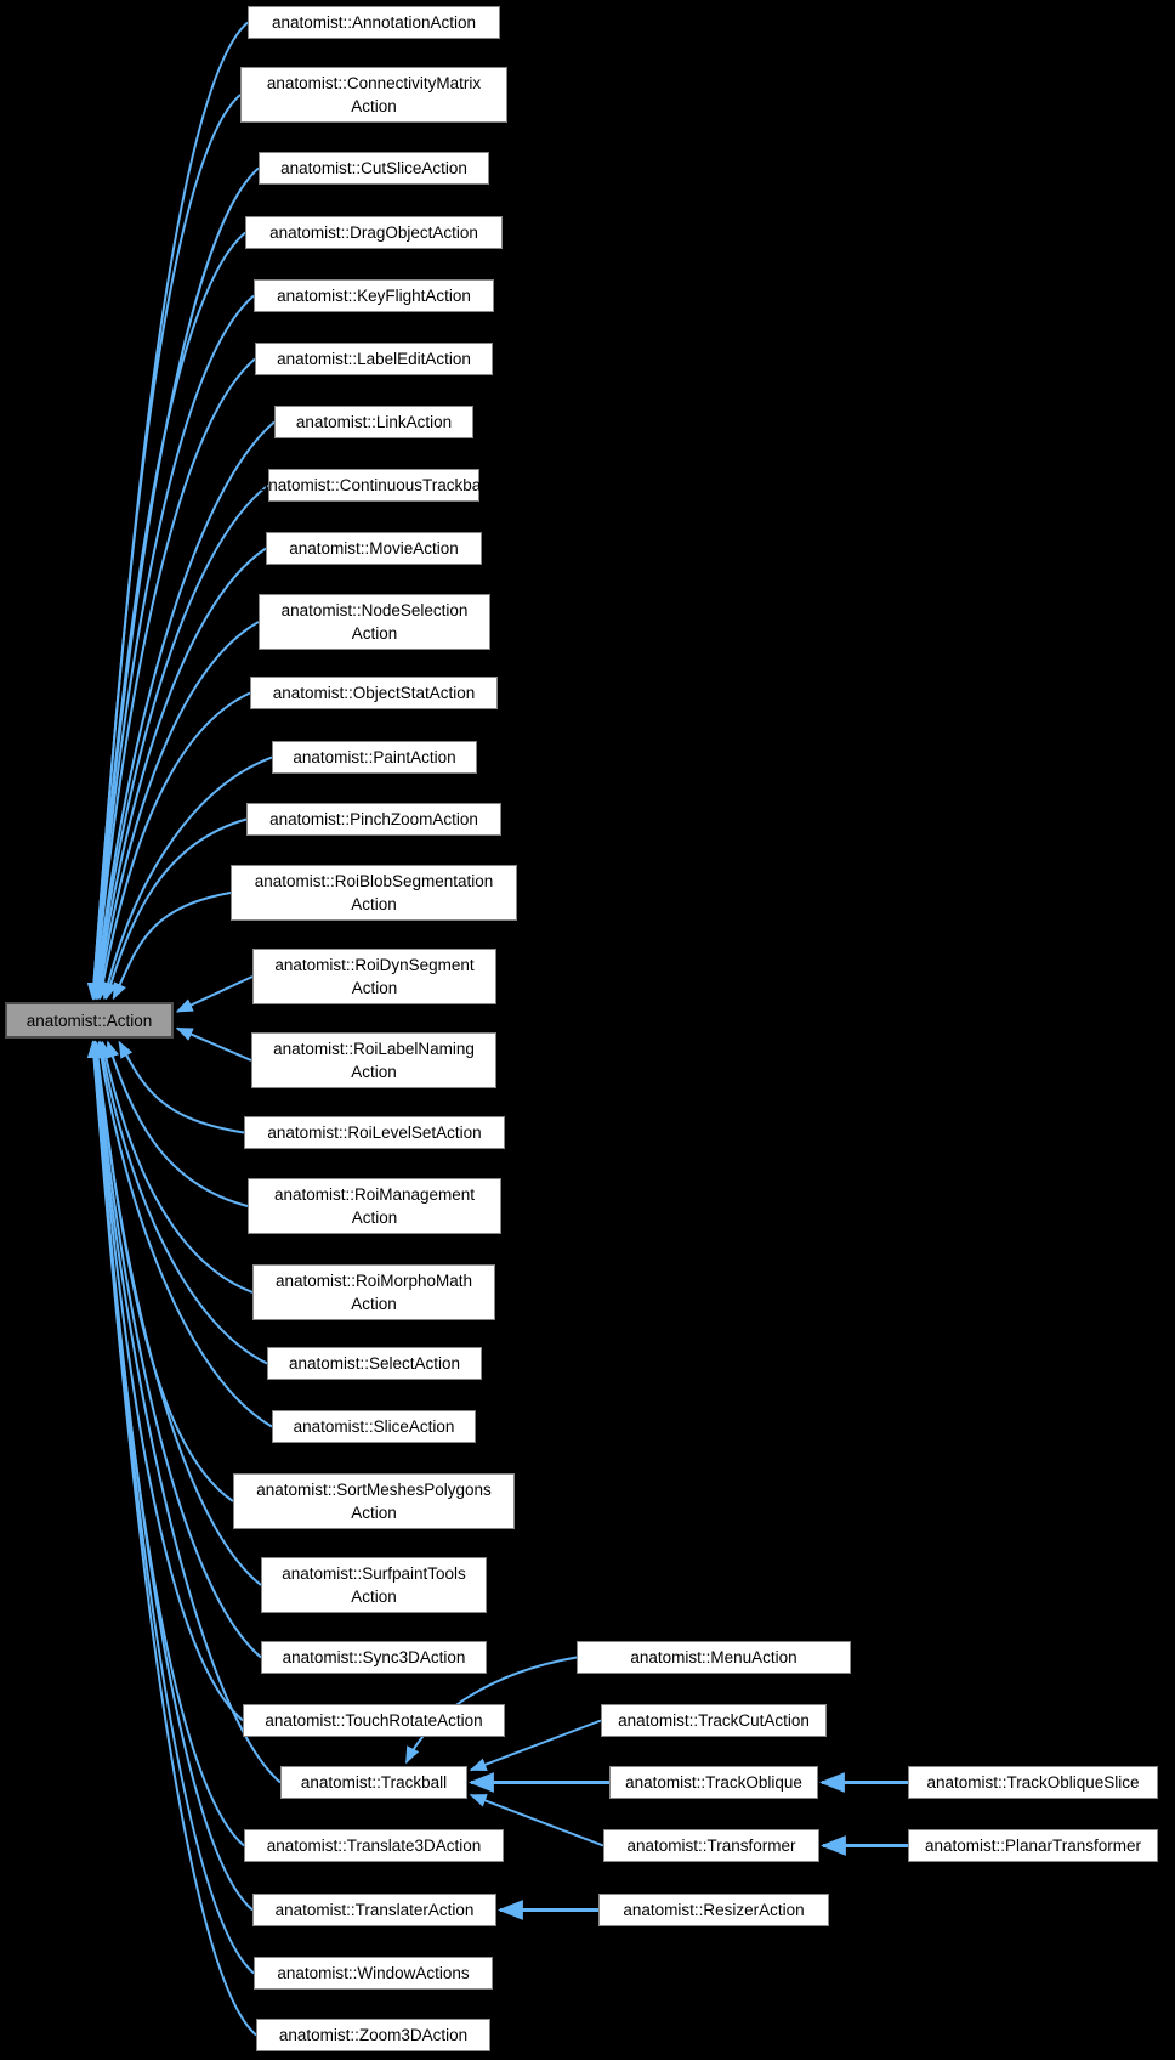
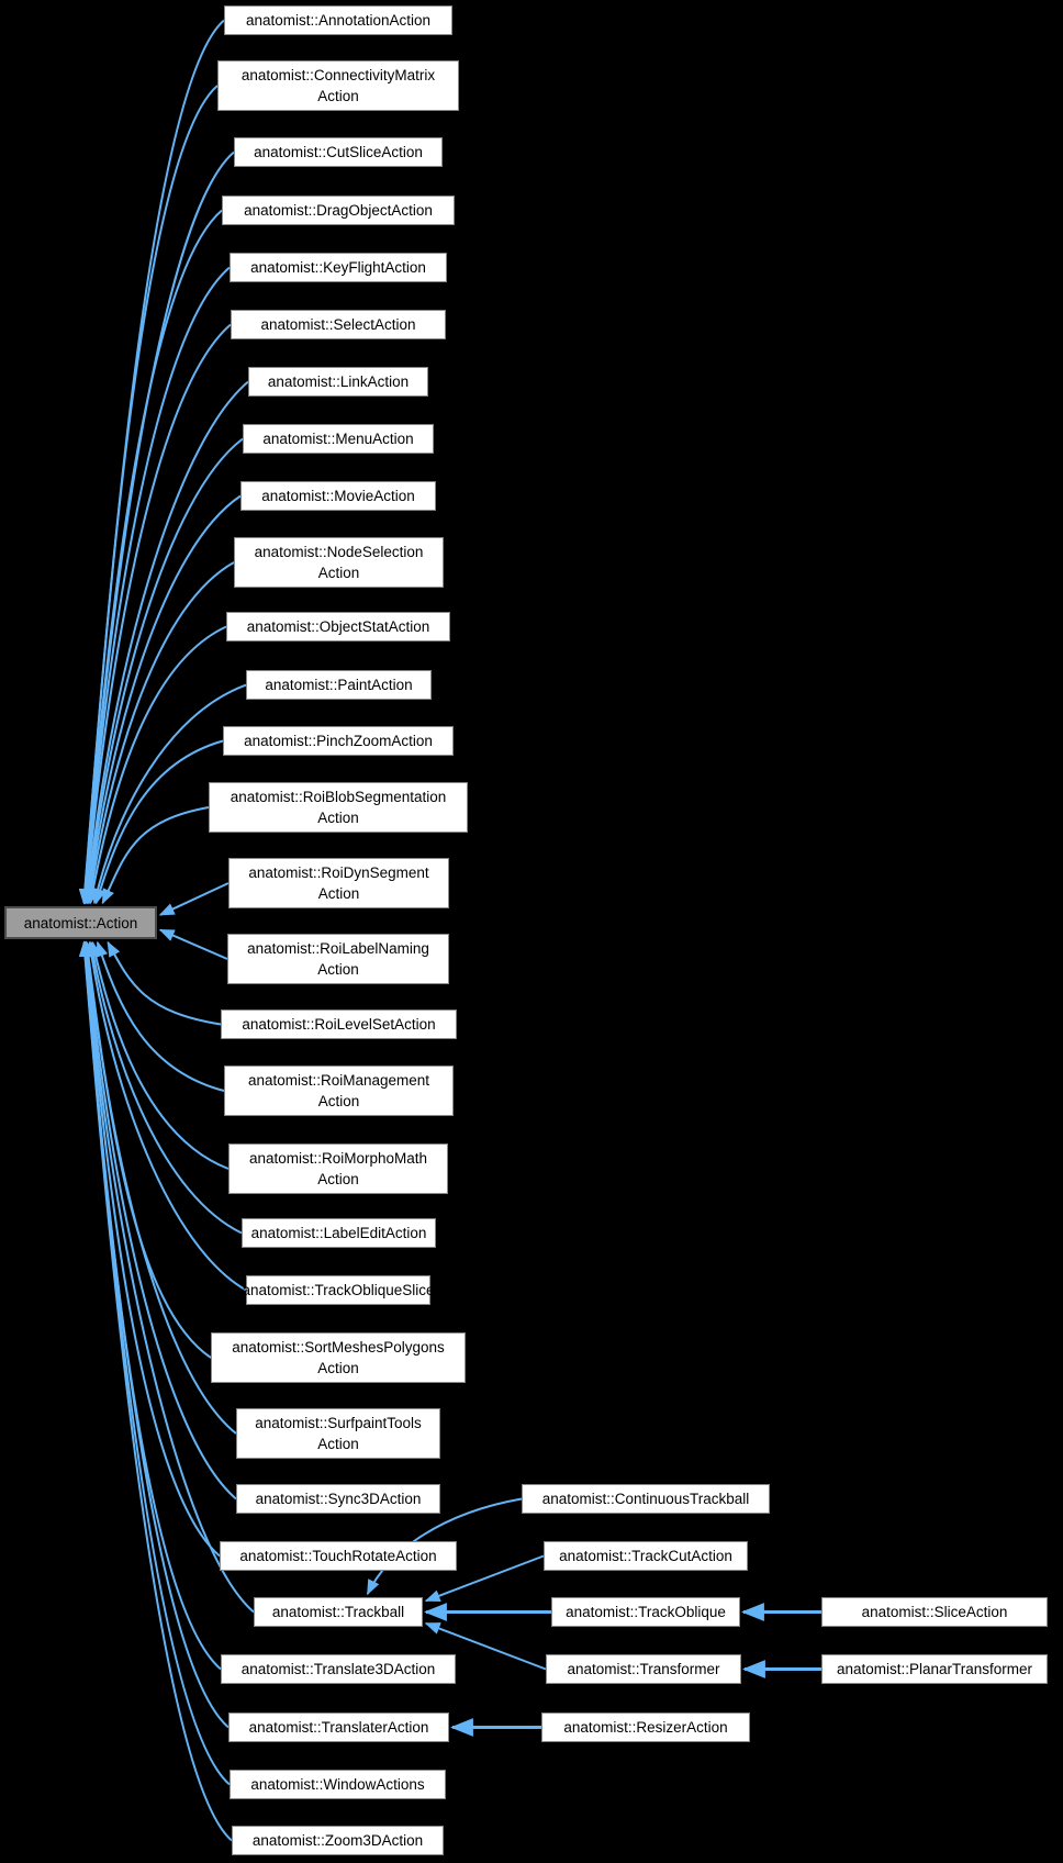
  anatomist::AnnotationAction
  anatomist::ConnectivityMatrix
  Action
  anatomist::CutSliceAction
  anatomist::DragObjectAction
  anatomist::KeyFlightAction
- anatomist::LabelEditAction
+ anatomist::SelectAction
  anatomist::LinkAction
- anatomist::ContinuousTrackball
+ anatomist::MenuAction
  anatomist::MovieAction
  anatomist::NodeSelection
  Action
  anatomist::ObjectStatAction
  anatomist::PaintAction
  anatomist::PinchZoomAction
  anatomist::RoiBlobSegmentation
  Action
  anatomist::RoiDynSegment
  Action
  anatomist::RoiLabelNaming
  Action
  anatomist::RoiLevelSetAction
  anatomist::RoiManagement
  Action
  anatomist::RoiMorphoMath
  Action
- anatomist::SelectAction
+ anatomist::LabelEditAction
- anatomist::SliceAction
+ anatomist::TrackObliqueSlice
  anatomist::SortMeshesPolygons
  Action
  anatomist::SurfpaintTools
  Action
  anatomist::Sync3DAction
  anatomist::TouchRotateAction
  anatomist::Trackball
  anatomist::Translate3DAction
  anatomist::TranslaterAction
  anatomist::WindowActions
  anatomist::Zoom3DAction
- anatomist::MenuAction
+ anatomist::ContinuousTrackball
  anatomist::TrackCutAction
  anatomist::TrackOblique
  anatomist::Transformer
  anatomist::ResizerAction
- anatomist::TrackObliqueSlice
+ anatomist::SliceAction
  anatomist::PlanarTransformer
  anatomist::Action
